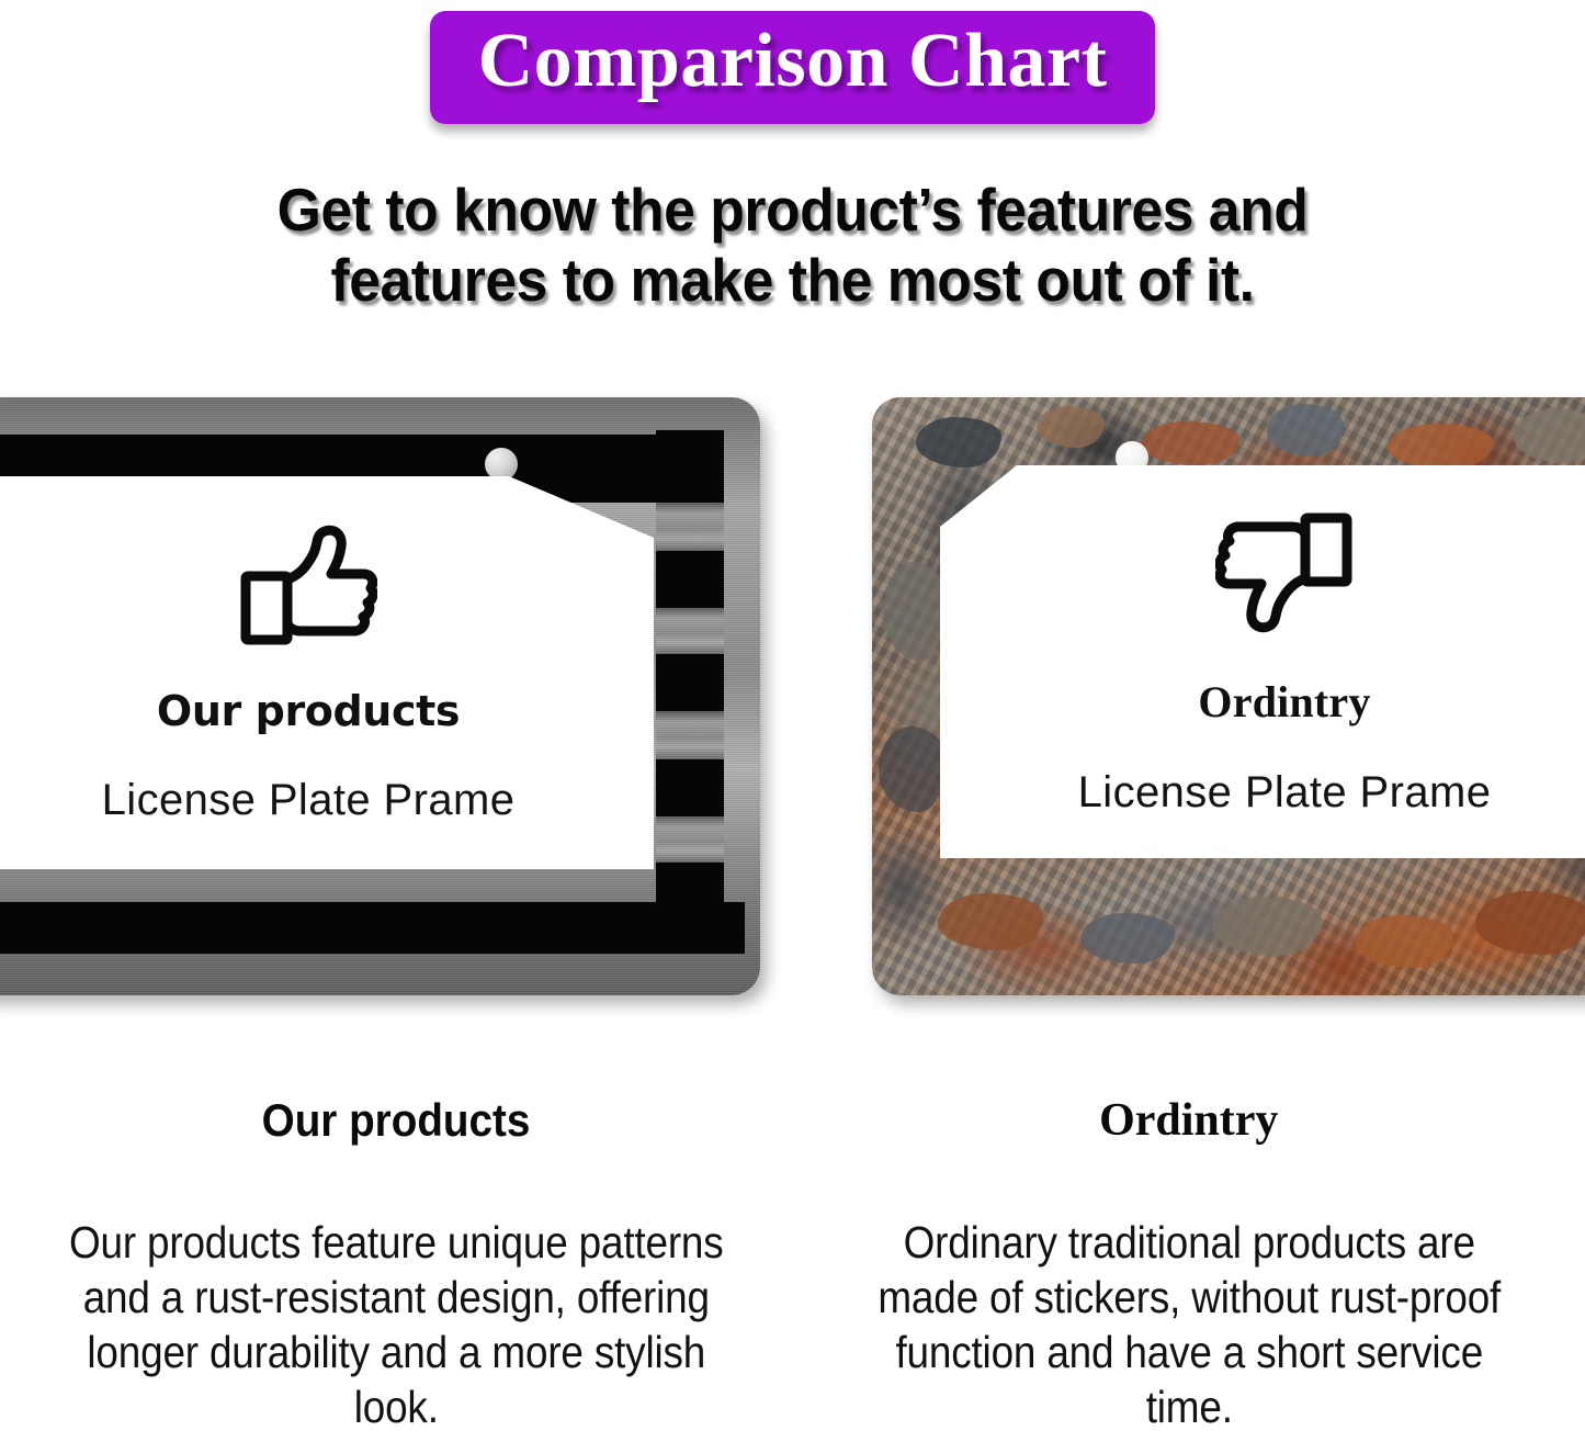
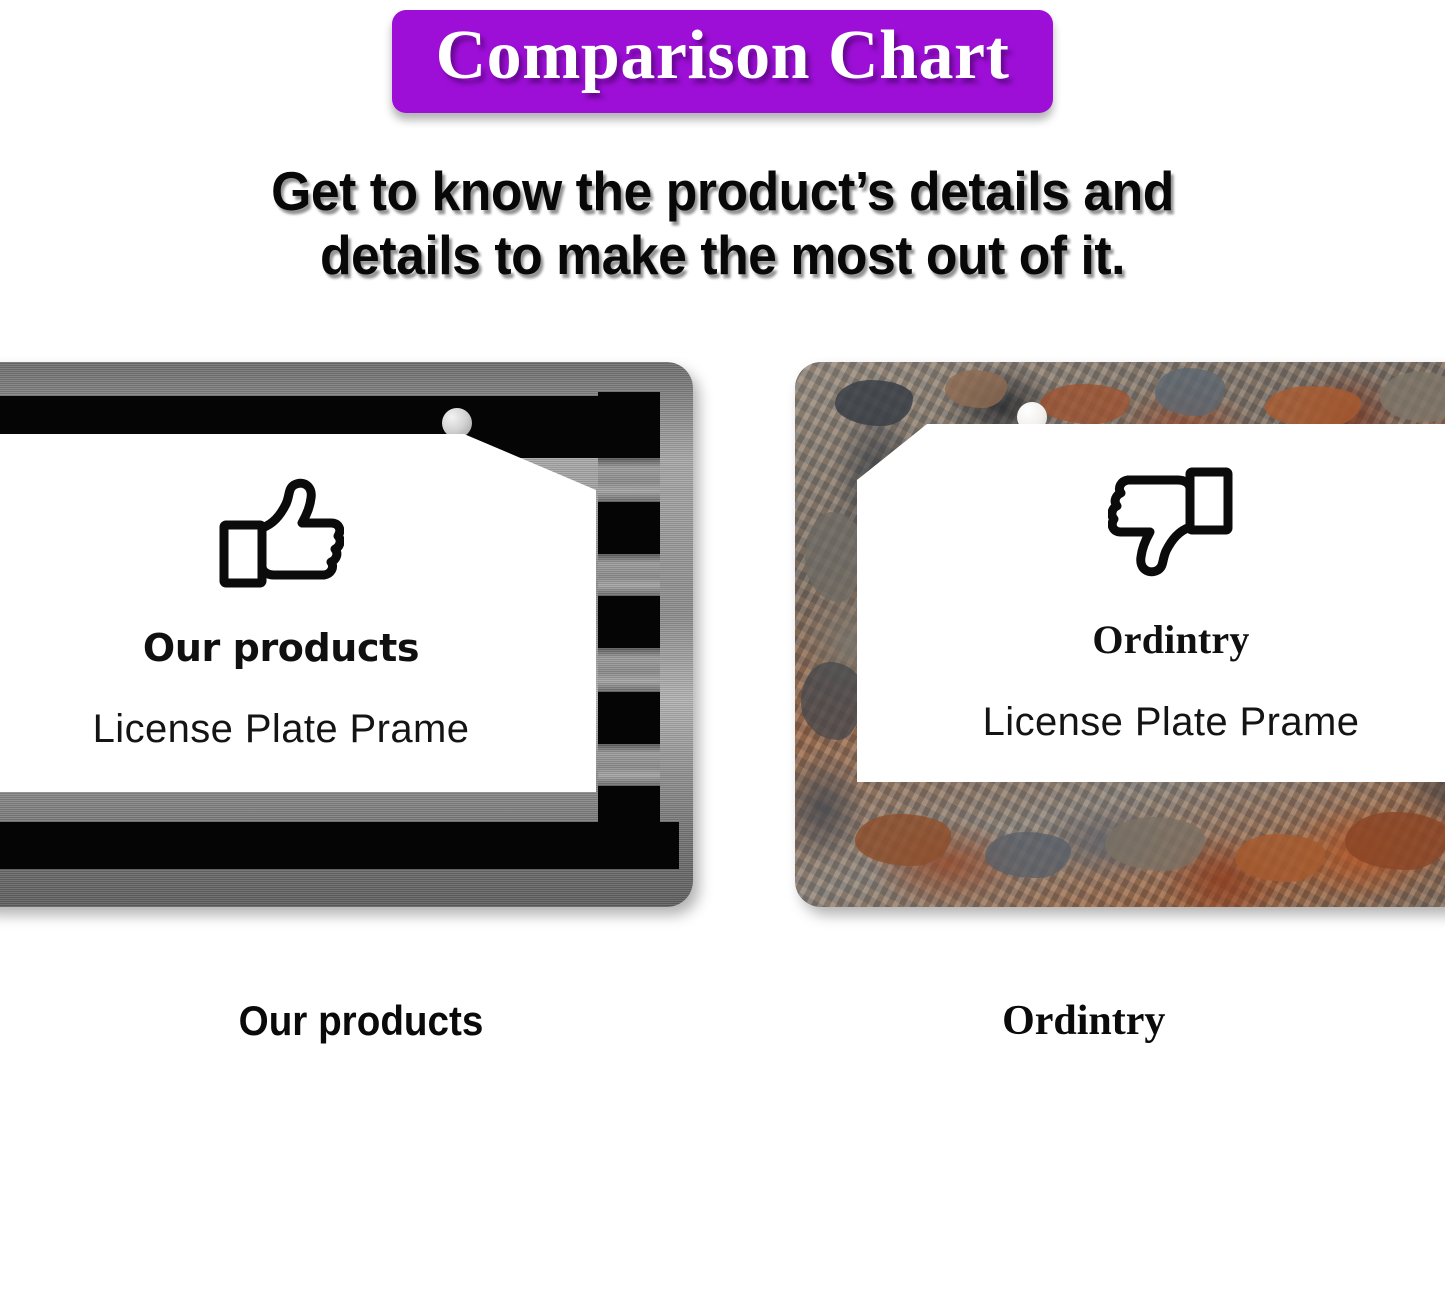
  Comparison Chart
- Get to know the product’s features and
+ Get to know the product’s details and
- features to make the most out of it.
+ details to make the most out of it.
  Our products
  License Plate Prame
  Ordintry
  License Plate Prame
  Our products
- Our products feature unique patterns and a rust-resistant design, offering longer durability and a more stylish look.
  Ordintry
- Ordinary traditional products are made of stickers, without rust-proof function and have a short service time.
